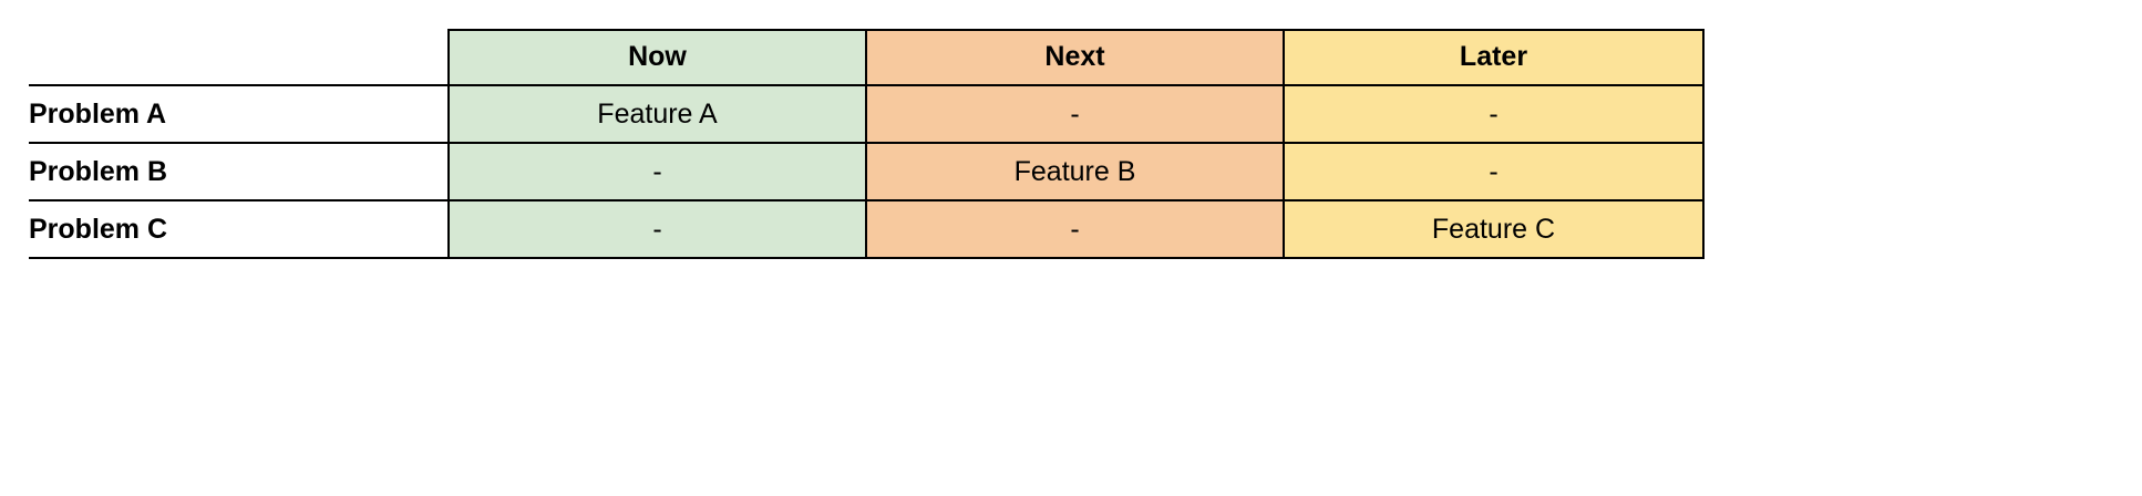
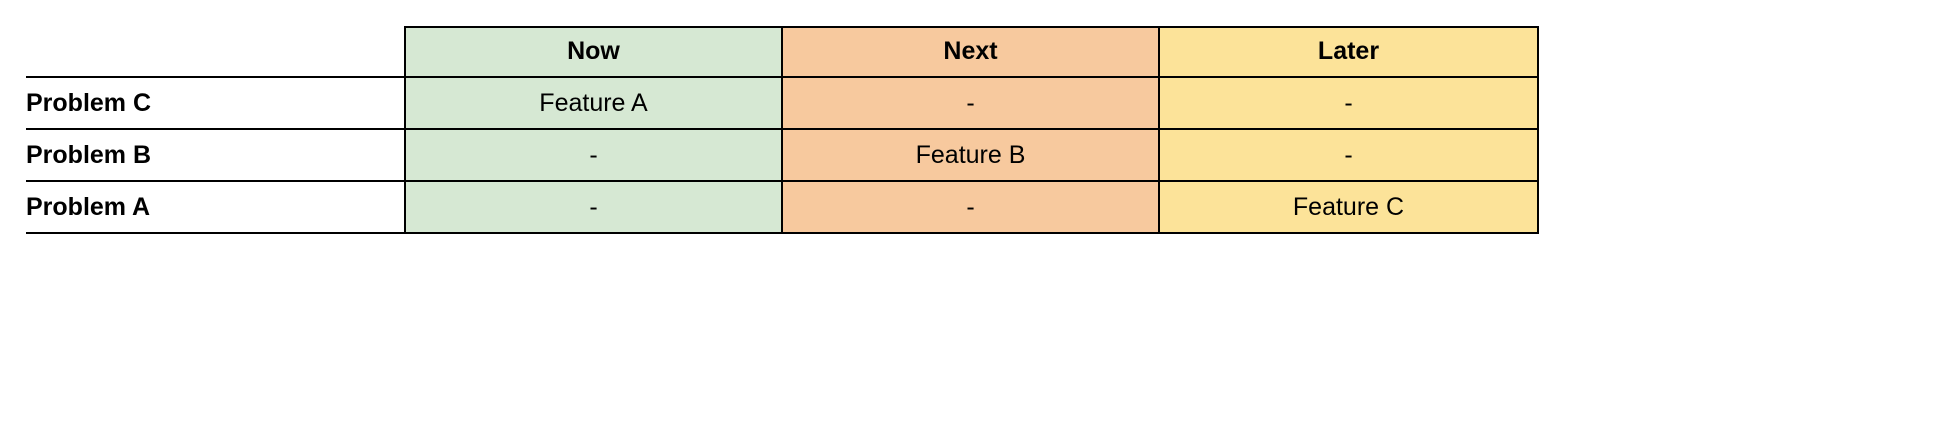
  	Now	Next	Later
- Problem A	Feature A	-	-
+ Problem C	Feature A	-	-
  Problem B	-	Feature B	-
- Problem C	-	-	Feature C
+ Problem A	-	-	Feature C
